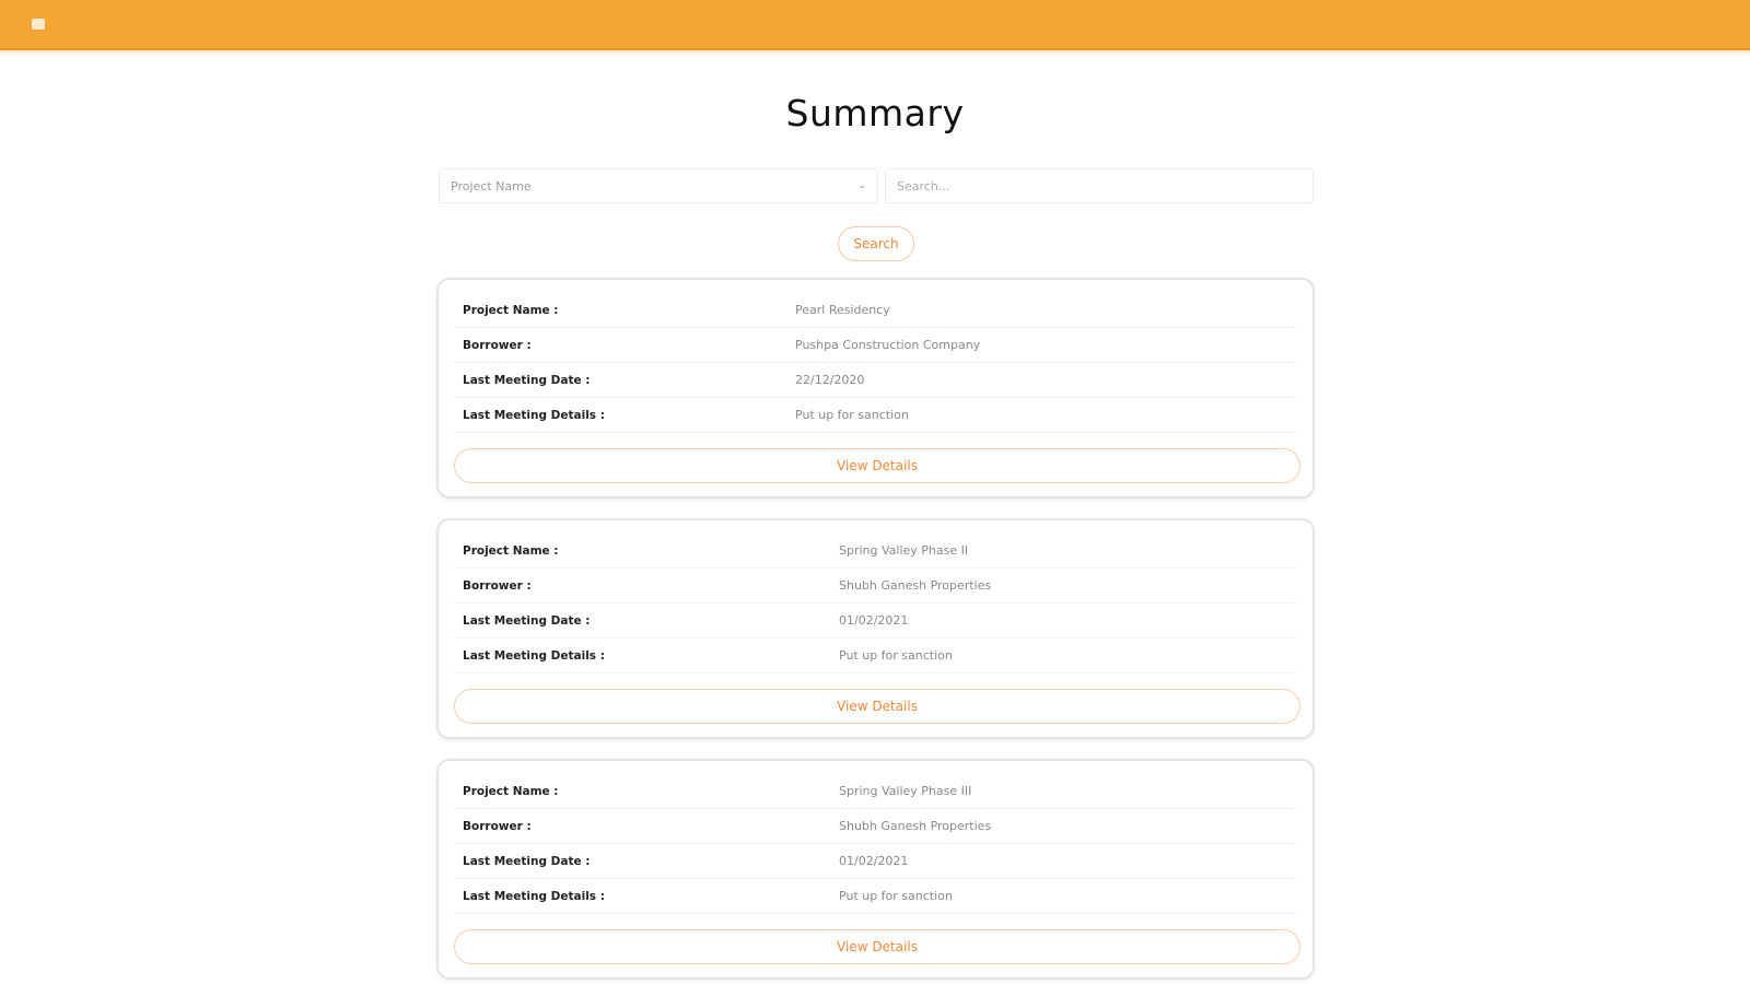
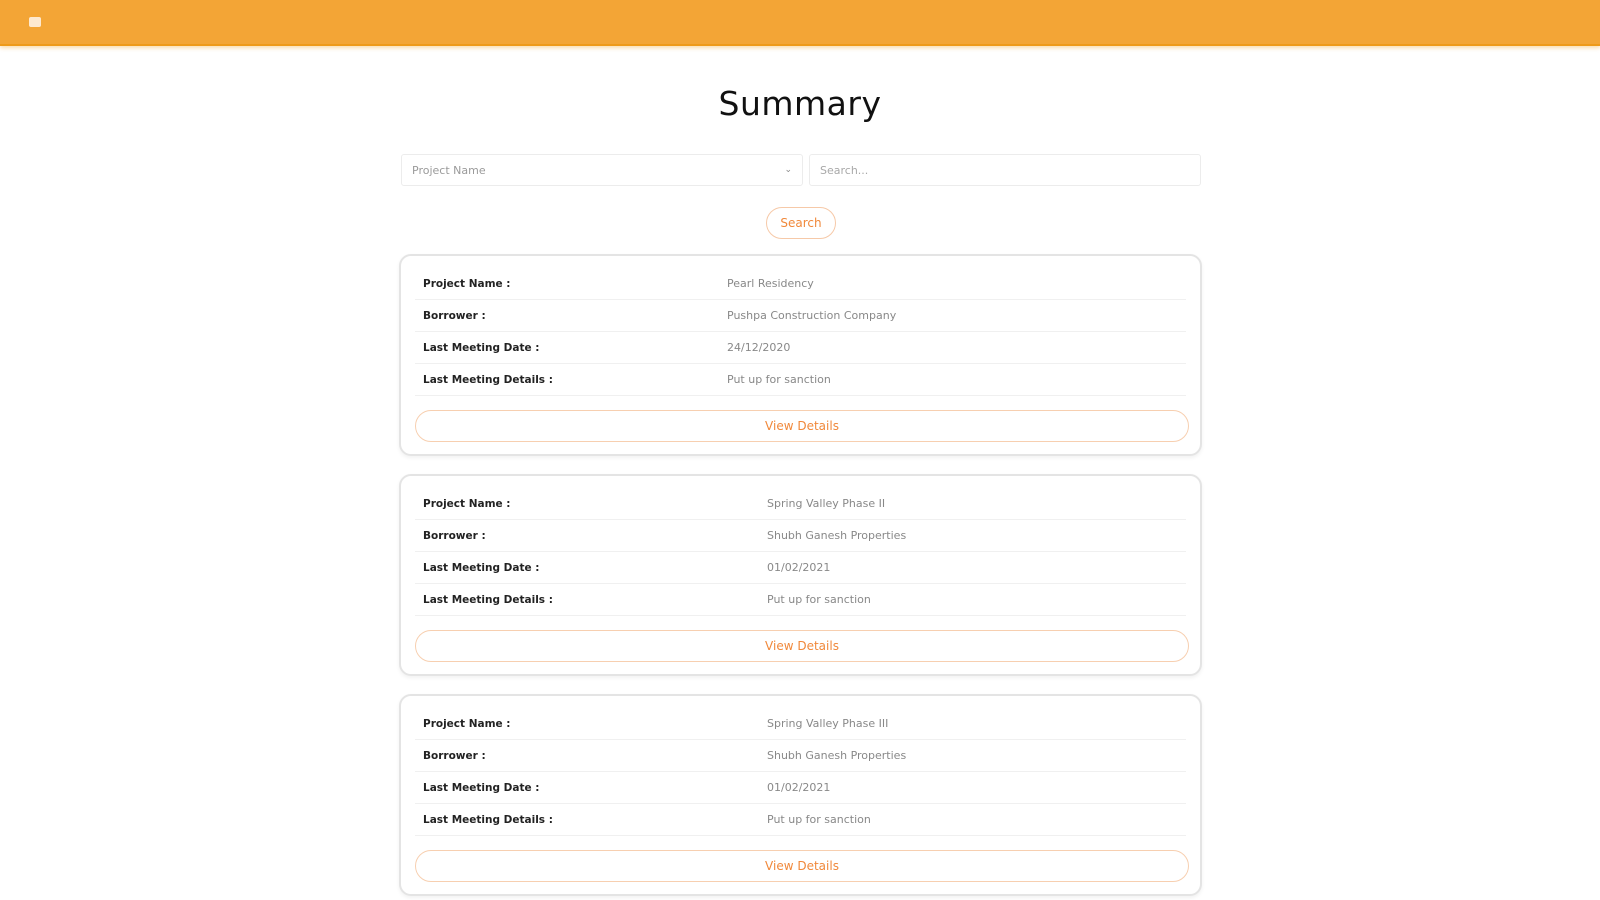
  Summary
  Project Name
  ⌄
  Search...
  Search
  Project Name :
  Pearl Residency
  Borrower :
  Pushpa Construction Company
  Last Meeting Date :
- 22/12/2020
+ 24/12/2020
  Last Meeting Details :
  Put up for sanction
  View Details
  Project Name :
  Spring Valley Phase II
  Borrower :
  Shubh Ganesh Properties
  Last Meeting Date :
  01/02/2021
  Last Meeting Details :
  Put up for sanction
  View Details
  Project Name :
  Spring Valley Phase III
  Borrower :
  Shubh Ganesh Properties
  Last Meeting Date :
  01/02/2021
  Last Meeting Details :
  Put up for sanction
  View Details
